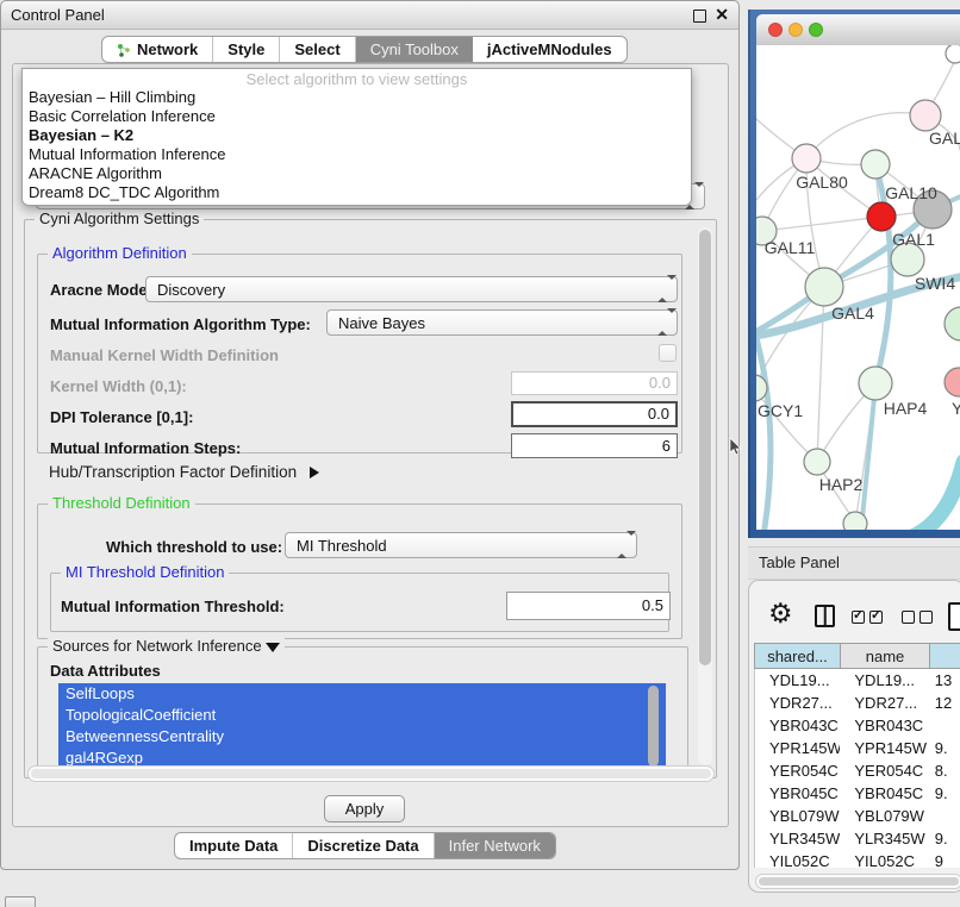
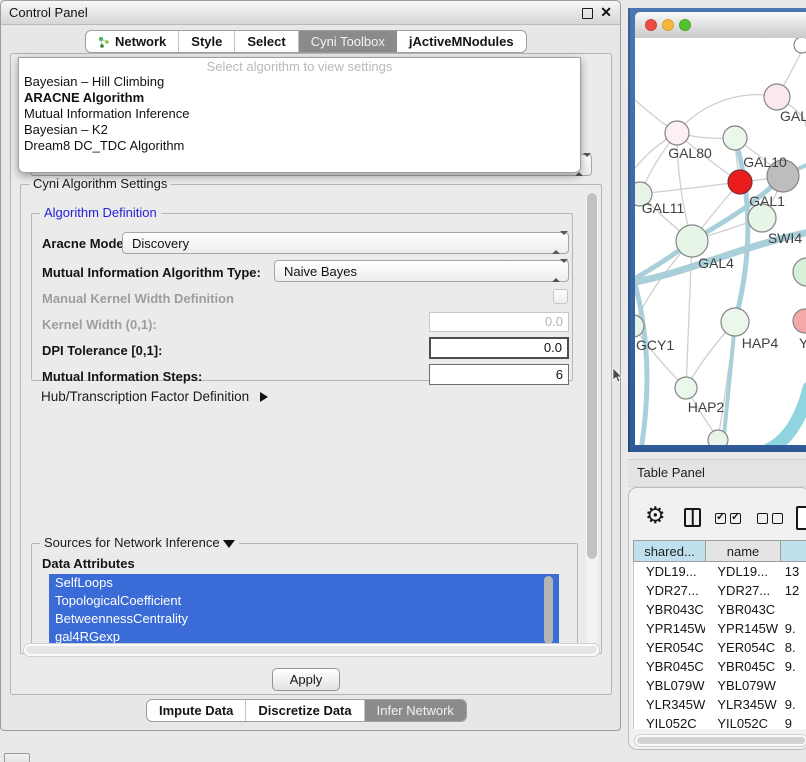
  Control Panel
  ✕
  Network
  Style
  Select
  Cyni Toolbox
  jActiveMNodules
  Cyni Algorithm Settings
  Algorithm Definition
  Aracne Mode
  Discovery
  Mutual Information Algorithm Type:
  Naive Bayes
  Manual Kernel Width Definition
  Kernel Width (0,1):
  0.0
  DPI Tolerance [0,1]:
  0.0
  Mutual Information Steps:
  6
  Hub/Transcription Factor Definition
- Threshold Definition
- Which threshold to use:
- MI Threshold
- MI Threshold Definition
- Mutual Information Threshold:
- 0.5
  Sources for Network Inference
  Data Attributes
  SelfLoops
  TopologicalCoefficient
  BetweennessCentrality
  gal4RGexp
  Apply
  Impute Data
  Discretize Data
  Infer Network
  Select algorithm to view settings
  Bayesian – Hill Climbing
- Basic Correlation Inference
- Bayesian – K2
+ ARACNE Algorithm
  Mutual Information Inference
- ARACNE Algorithm
+ Bayesian – K2
  Dream8 DC_TDC Algorithm
  GAL
  GAL80
  GAL10
  GAL1
  GAL11
  SWI4
  GAL4
  GCY1
  HAP4
  Y
  HAP2
  Table Panel
  ⚙
  shared...
  name
  YDL19...
  YDL19...
  13
  YDR27...
  YDR27...
  12
  YBR043C
  YBR043C
  YPR145W
  YPR145W
  9.
  YER054C
  YER054C
  8.
  YBR045C
  YBR045C
  9.
  YBL079W
  YBL079W
  YLR345W
  YLR345W
  9.
  YIL052C
  YIL052C
  9
